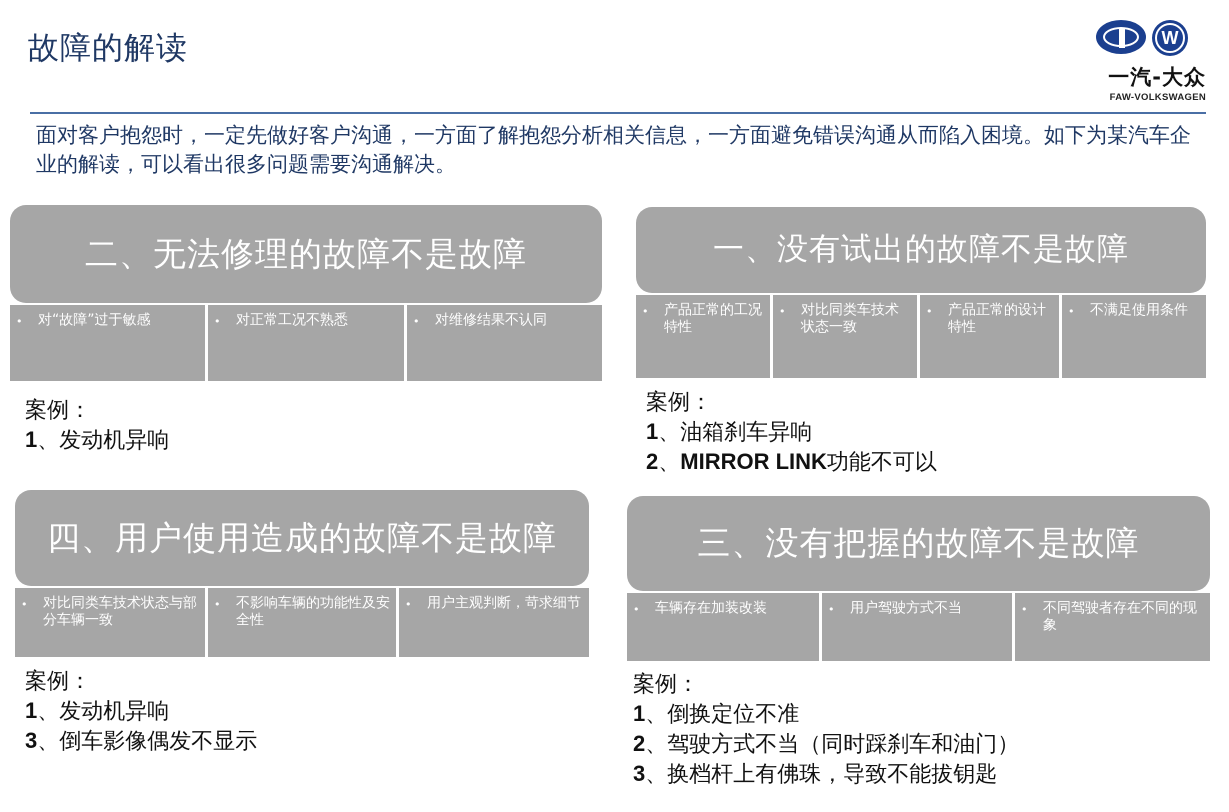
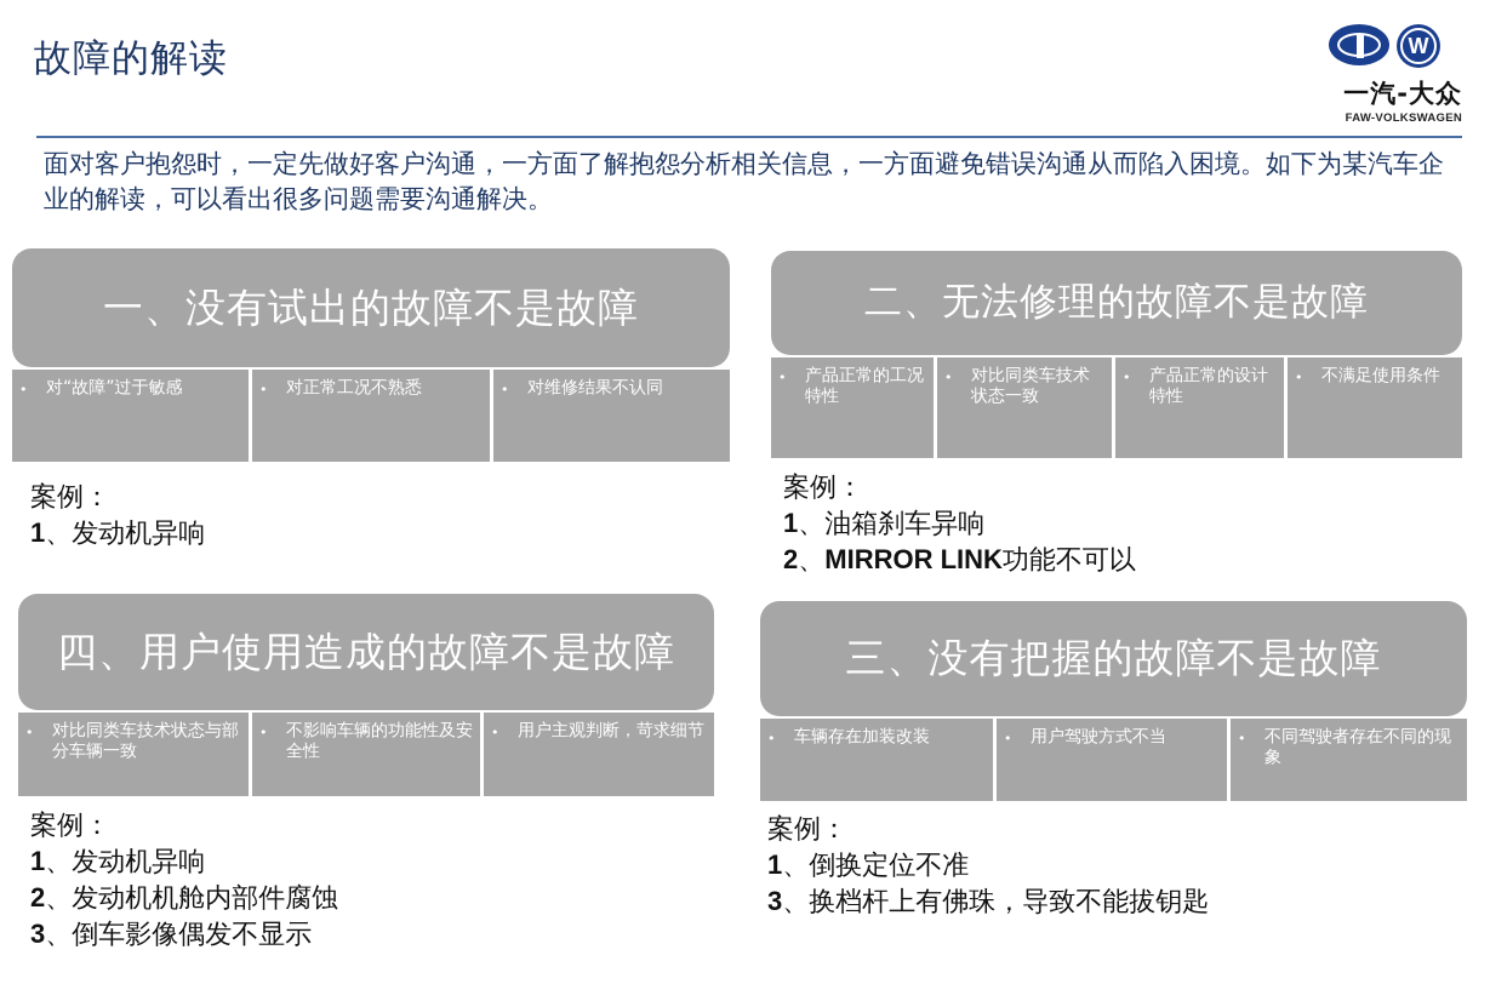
  故障的解读
  W
  一汽-大众
  FAW-VOLKSWAGEN
  面对客户抱怨时，一定先做好客户沟通，一方面了解抱怨分析相关信息，一方面避免错误沟通从而陷入困境。如下为某汽车企业的解读，可以看出很多问题需要沟通解决。
- 二、无法修理的故障不是故障
+ 一、没有试出的故障不是故障
  •
  对“故障”过于敏感
  •
  对正常工况不熟悉
  •
  对维修结果不认同
  案例：
  1、发动机异响
- 一、没有试出的故障不是故障
+ 二、无法修理的故障不是故障
  •
  产品正常的工况特性
  •
  对比同类车技术状态一致
  •
  产品正常的设计特性
  •
  不满足使用条件
  案例：
  1、油箱刹车异响
  2、MIRROR LINK功能不可以
  四、用户使用造成的故障不是故障
  •
  对比同类车技术状态与部分车辆一致
  •
  不影响车辆的功能性及安全性
  •
  用户主观判断，苛求细节
  案例：
  1、发动机异响
+ 2、发动机机舱内部件腐蚀
  3、倒车影像偶发不显示
  三、没有把握的故障不是故障
  •
  车辆存在加装改装
  •
  用户驾驶方式不当
  •
  不同驾驶者存在不同的现象
  案例：
  1、倒换定位不准
- 2、驾驶方式不当（同时踩刹车和油门）
  3、换档杆上有佛珠，导致不能拔钥匙
